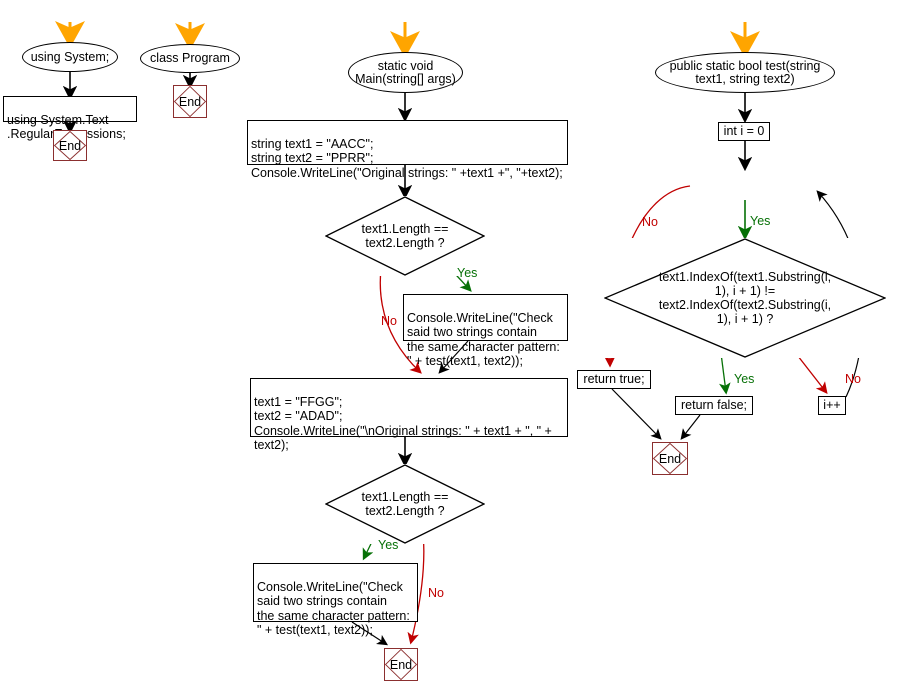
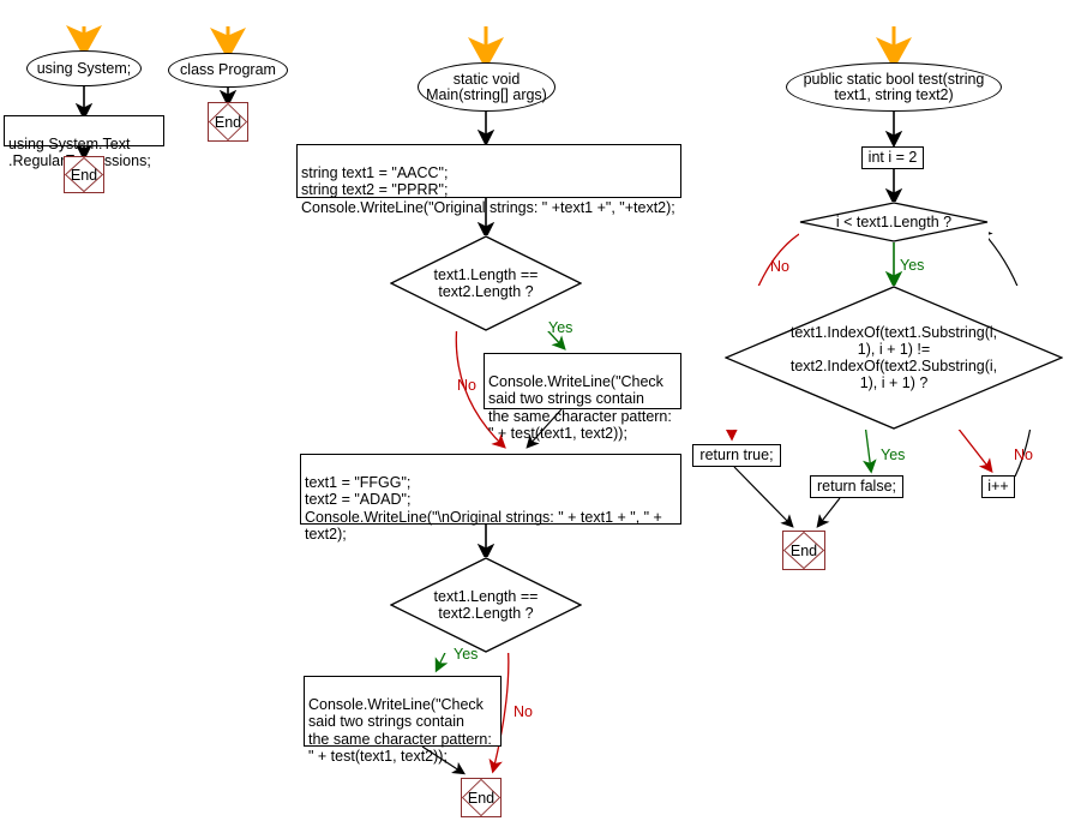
  using System;
  using System.Text
  .Regulassions;
  End
  class Program
  End
  static void Main(string[] args)
  string text1 = "AACC";
  string text2 = "PPRR";
  Console.WriteLine("Original strings: " +text1 +", "+text2);
  text1.Length ==
  text2.Length ?
  Yes
  No
  Console.WriteLine("Check
  said two strings contain
  the same character pattern:
  " + test(text1, text2));
  text1 = "FFGG";
  text2 = "ADAD";
  Console.WriteLine("\nOriginal strings: " + text1 + ", " +
  text2);
  text1.Length ==
  text2.Length ?
  Yes
  No
  Console.WriteLine("Check
  said two strings contain
  the same character pattern:
  " + test(text1, text2));
  End
  public static bool test(string text1, string text2)
- int i = 0
+ int i = 2
+ i < text1.Length ?
  Yes
  No
  text1.IndexOf(text1.Substring(i,
  1), i + 1) !=
  text2.IndexOf(text2.Substring(i,
  1), i + 1) ?
  Yes
  No
  return true;
  return false;
  i++
  End
